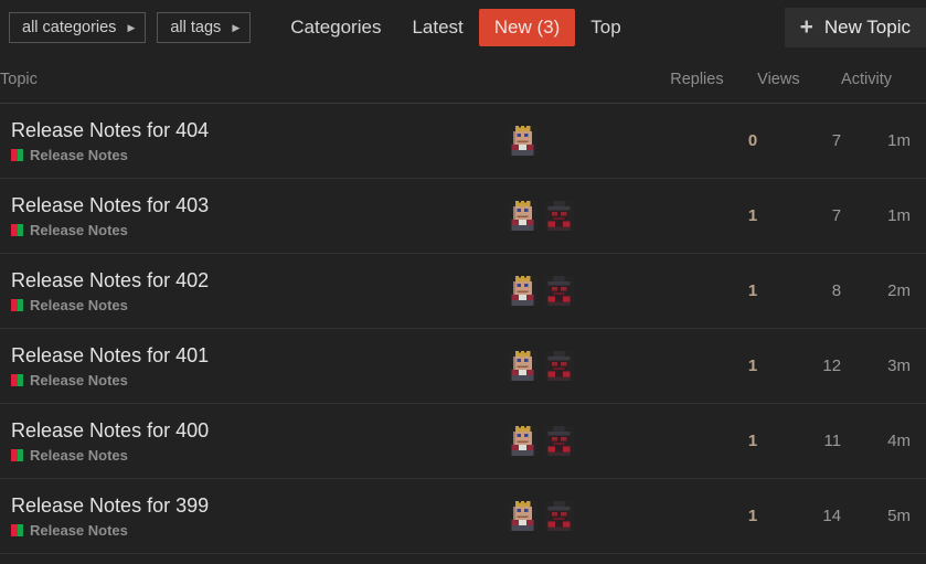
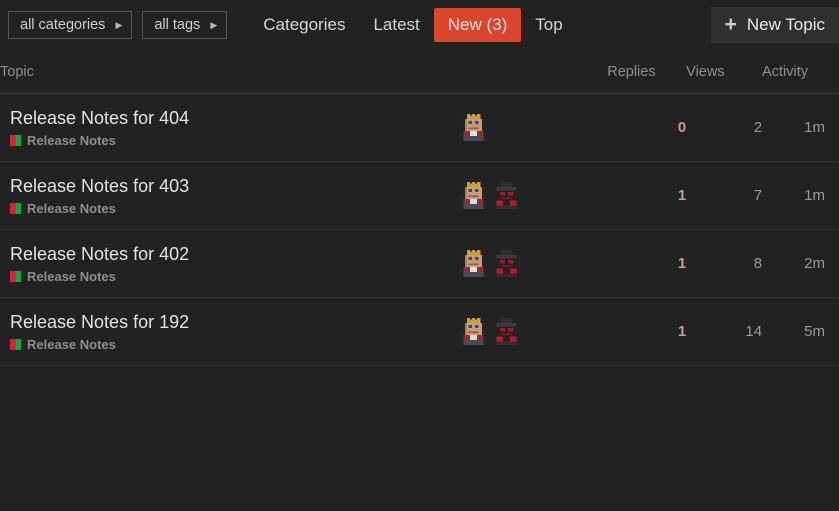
  all categories
  ▶
  all tags
  ▶
  Categories
  Latest
  New (3)
  Top
  +
  New Topic
  Topic		Replies	Views	Activity
- Release Notes for 404Release Notes		0	7	1m
+ Release Notes for 404Release Notes		0	2	1m
  Release Notes for 403Release Notes		1	7	1m
  Release Notes for 402Release Notes		1	8	2m
- Release Notes for 401Release Notes		1	12	3m
- Release Notes for 400Release Notes		1	11	4m
- Release Notes for 399Release Notes		1	14	5m
+ Release Notes for 192Release Notes		1	14	5m
